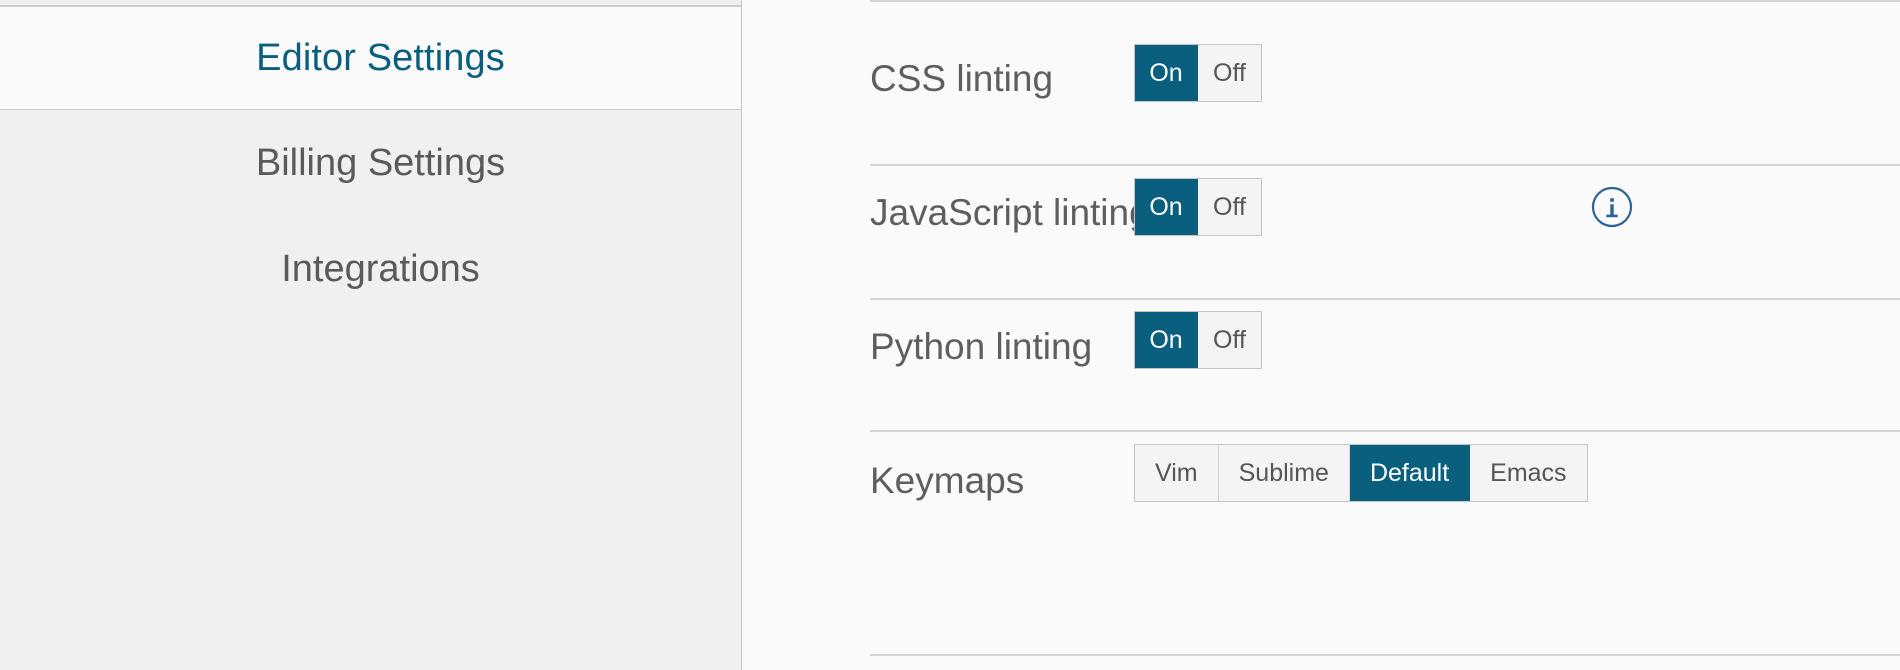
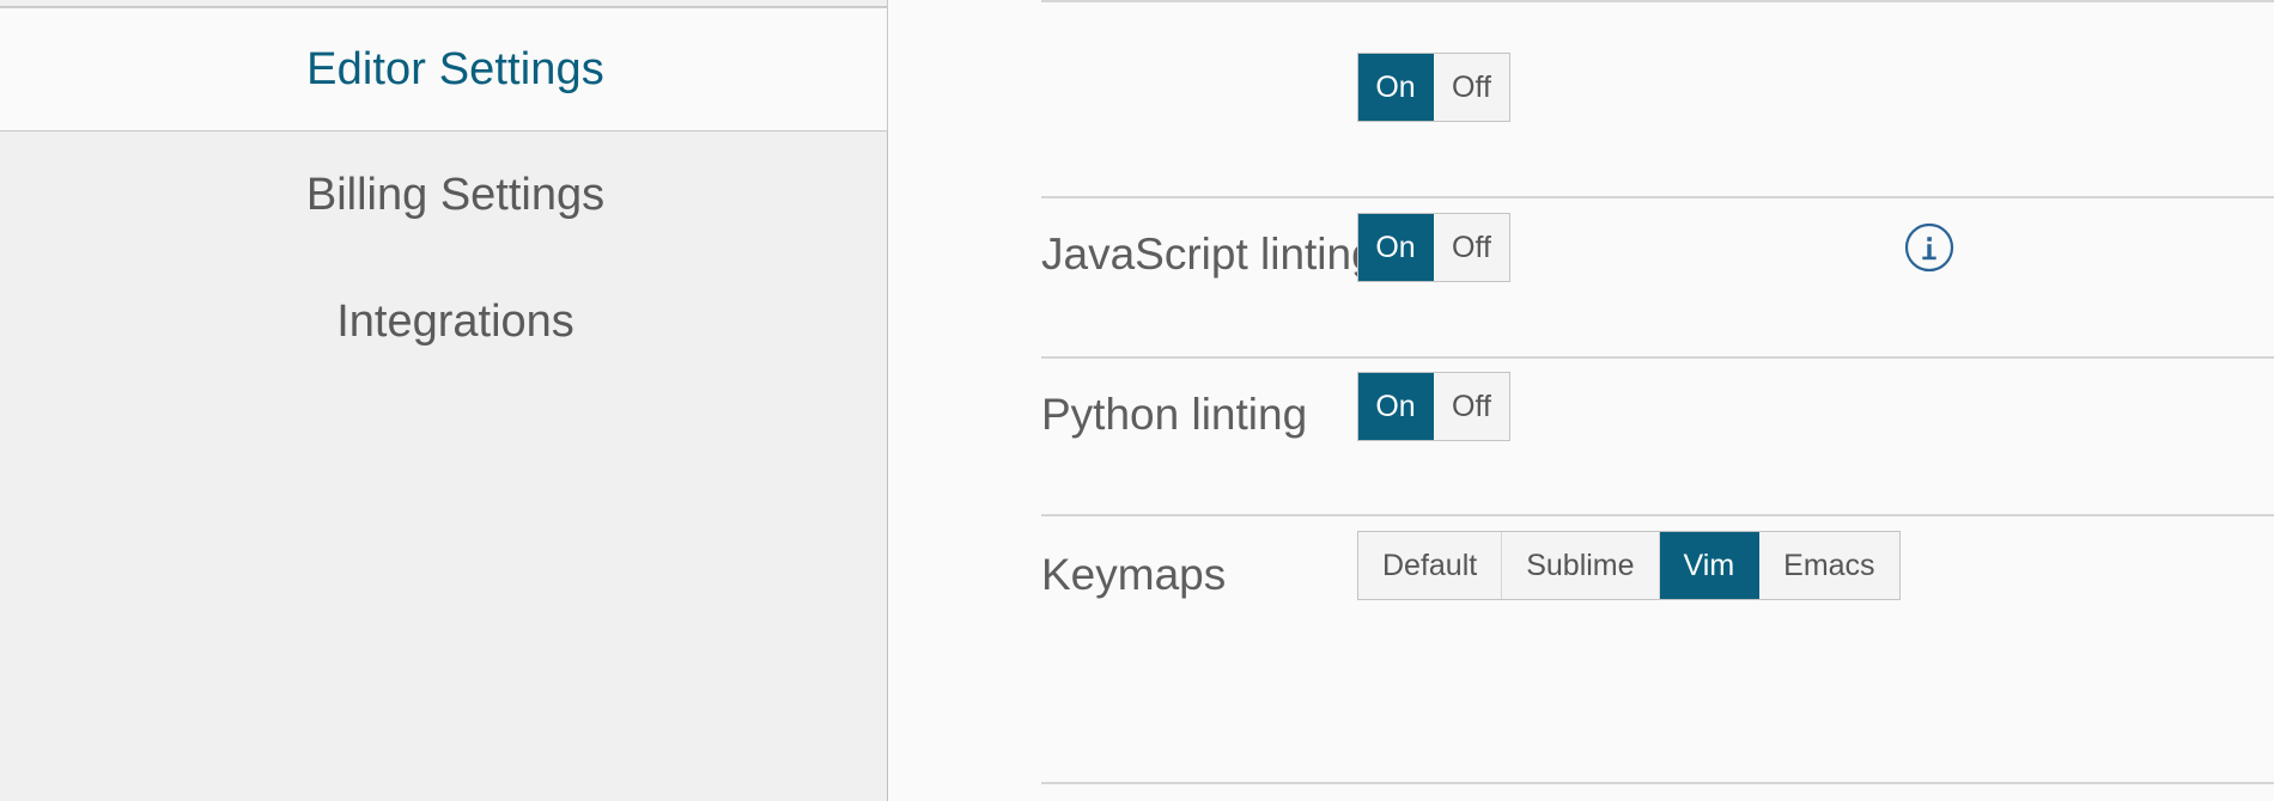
  Editor Settings
  Billing Settings
  Integrations
- CSS linting
  On
  Off
  JavaScript lintin
  On
  Off
  Python linting
  On
  Off
  Keymaps
- Vim
+ Default
  Sublime
- Default
+ Vim
  Emacs
